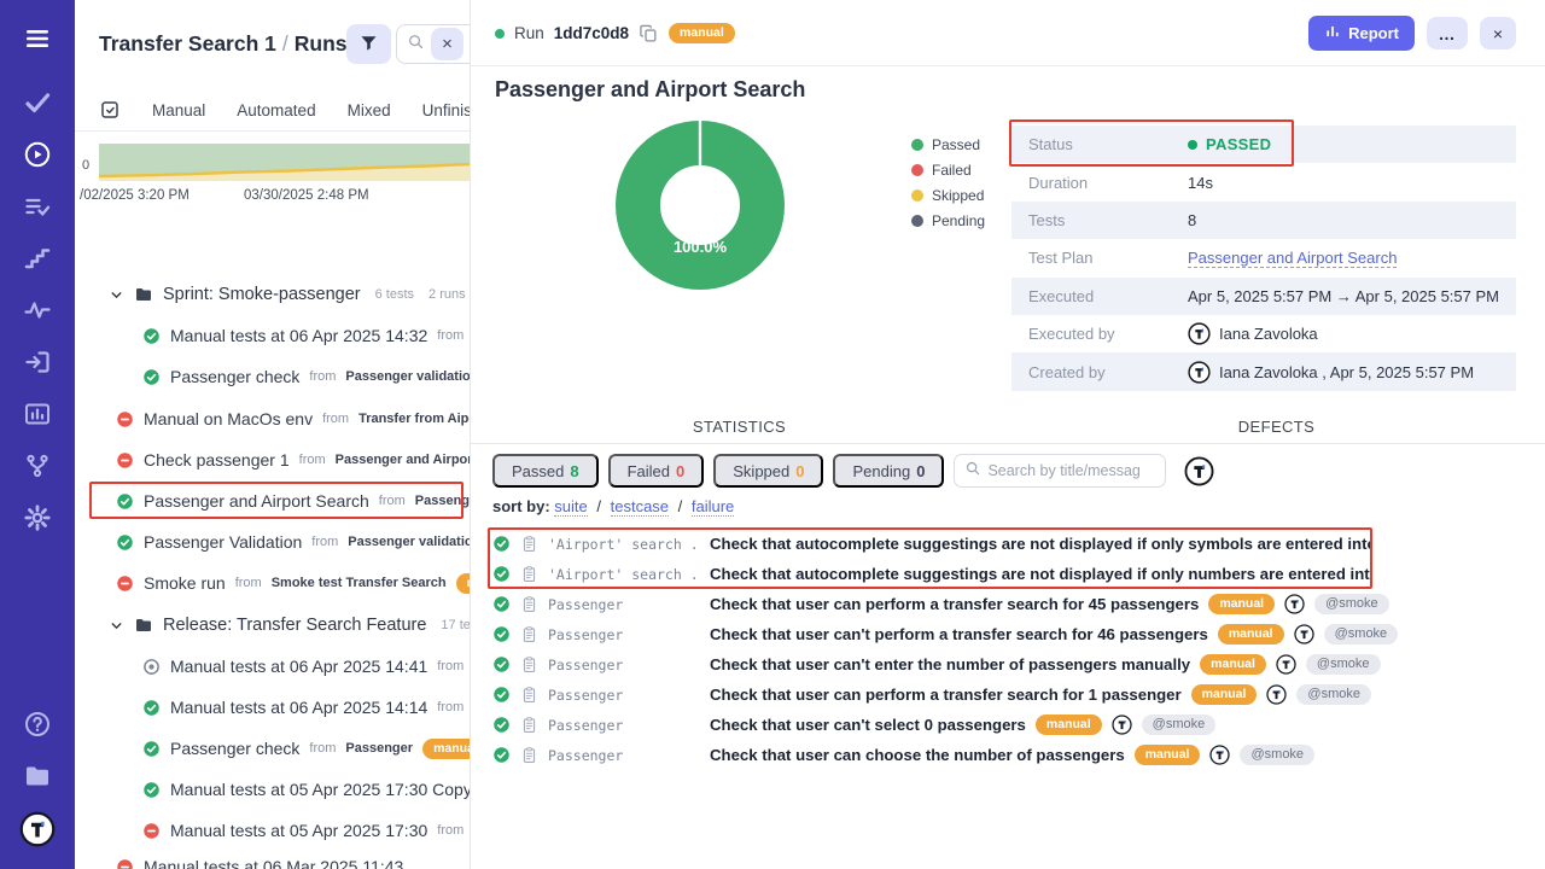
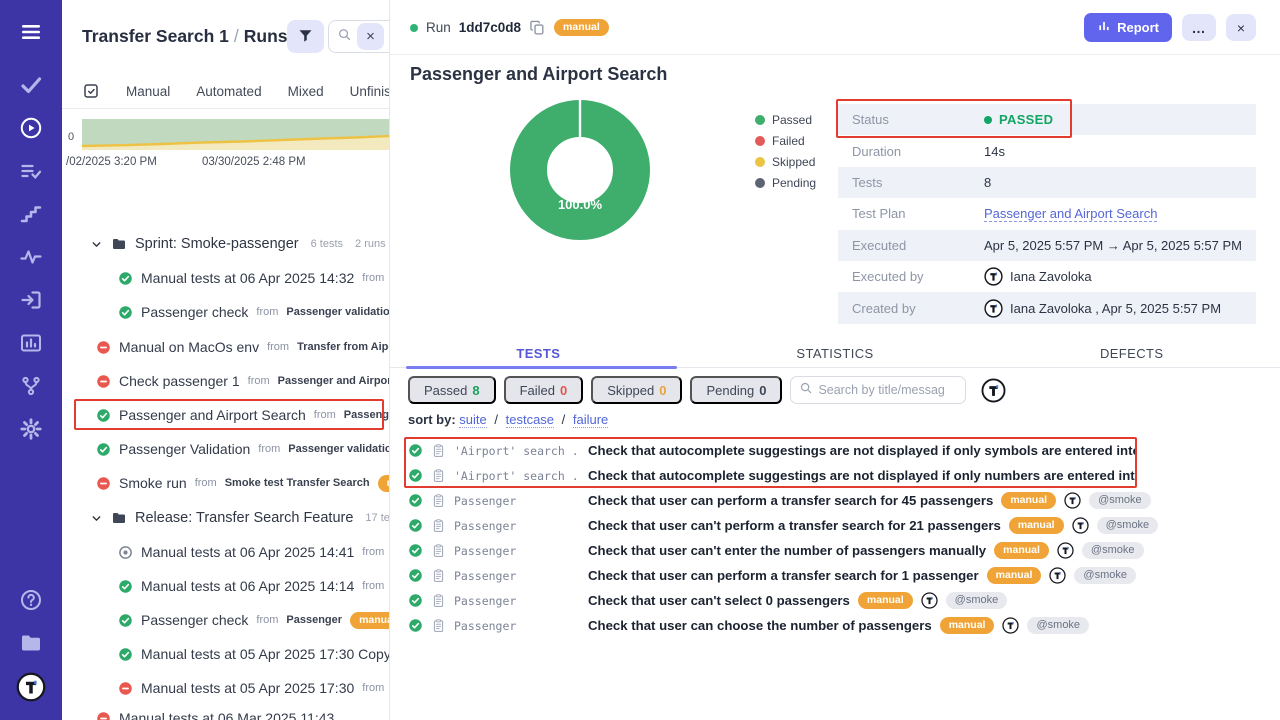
  Transfer Search 1 / Runs
  ×
  Manual
  Automated
  Mixed
  Unfinis
  0
  /02/2025 3:20 PM
  03/30/2025 2:48 PM
  Sprint: Smoke-passenger
  6 tests
  2 runs
  Manual tests at 06 Apr 2025 14:32
  from
  Passenger check
  from
  Passenger validatio
  Manual on MacOs env
  from
  Transfer from Aip
  Check passenger 1
  from
  Passenger and Airpo
  Passenger and Airport Search
  from
  Passenger Validation
  from
  Passenger validatio
  Smoke run
  from
  Smoke test Transfer Search
  Release: Transfer Search Feature
  Manual tests at 06 Apr 2025 14:41
  from
  Manual tests at 06 Apr 2025 14:14
  from
  Passenger check
  from
  Passenger
  Manual tests at 05 Apr 2025 17:30 Copy
  Manual tests at 05 Apr 2025 17:30
  from
  Manual tests at 06 Mar 2025 11:43
  Run
  1dd7c0d8
  manual
  Report
  …
  ×
  Passenger and Airport Search
  100.0%
  Passed
  Failed
  Skipped
  Pending
  Status
  PASSED
  Duration
  14s
  Tests
  8
  Test Plan
  Passenger and Airport Search
  Executed
  Apr 5, 2025 5:57 PM → Apr 5, 2025 5:57 PM
  Executed by
  Iana Zavoloka
  Created by
  Iana Zavoloka , Apr 5, 2025 5:57 PM
+ TESTS
  STATISTICS
  DEFECTS
  Passed
  8
  Failed
  0
  Skipped
  0
  Pending
  0
  Search by title/messag
  sort by: suite / testcase / failure
  'Airport' search .
  Check that autocomplete suggestings are not displayed if only symbols are entered into
  'Airport' search .
  Check that autocomplete suggestings are not displayed if only numbers are entered int
  Passenger
  Check that user can perform a transfer search for 45 passengers
  manual
  @smoke
  Passenger
- Check that user can't perform a transfer search for 46 passengers
+ Check that user can't perform a transfer search for 21 passengers
  manual
  @smoke
  Passenger
  Check that user can't enter the number of passengers manually
  manual
  @smoke
  Passenger
  Check that user can perform a transfer search for 1 passenger
  manual
  @smoke
  Passenger
  Check that user can't select 0 passengers
  manual
  @smoke
  Passenger
  Check that user can choose the number of passengers
  manual
  @smoke
